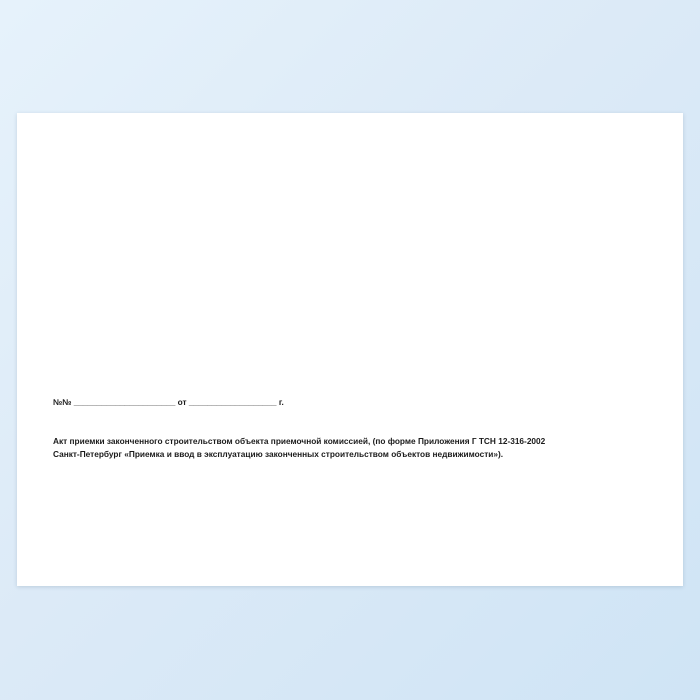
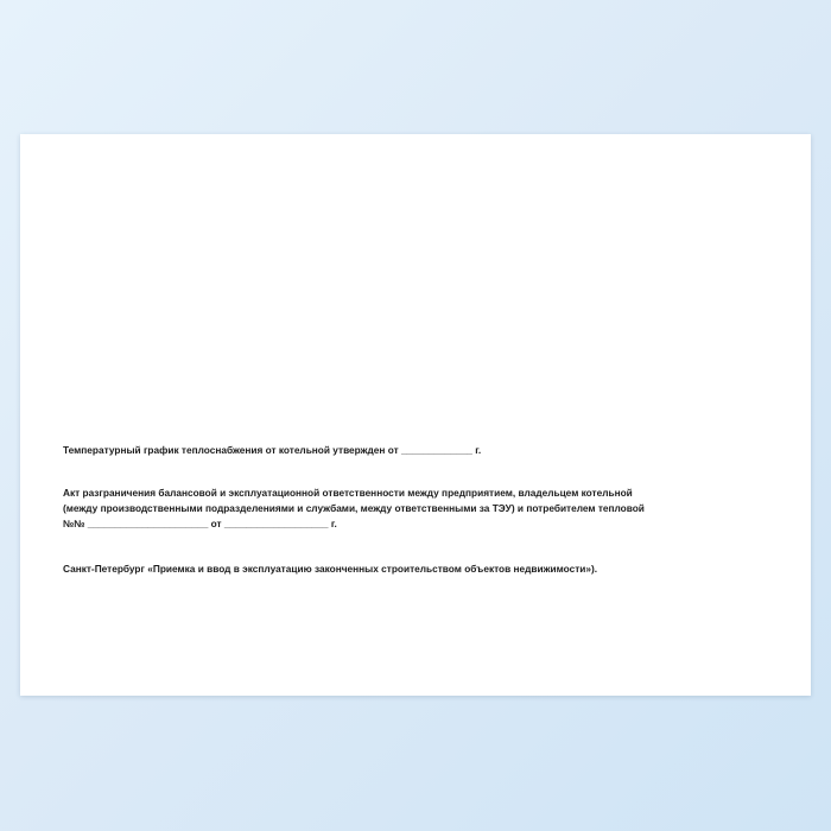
+ Температурный график теплоснабжения от котельной утвержден от _____________ г.
+ Акт разграничения балансовой и эксплуатационной ответственности между предприятием, владельцем котельной
+ (между производственными подразделениями и службами, между ответственными за ТЭУ) и потребителем тепловой
  №№ ______________________ от ___________________ г.
- Акт приемки законченного строительством объекта приемочной комиссией, (по форме Приложения Г ТСН 12-316-2002
  Санкт-Петербург «Приемка и ввод в эксплуатацию законченных строительством объектов недвижимости»).
